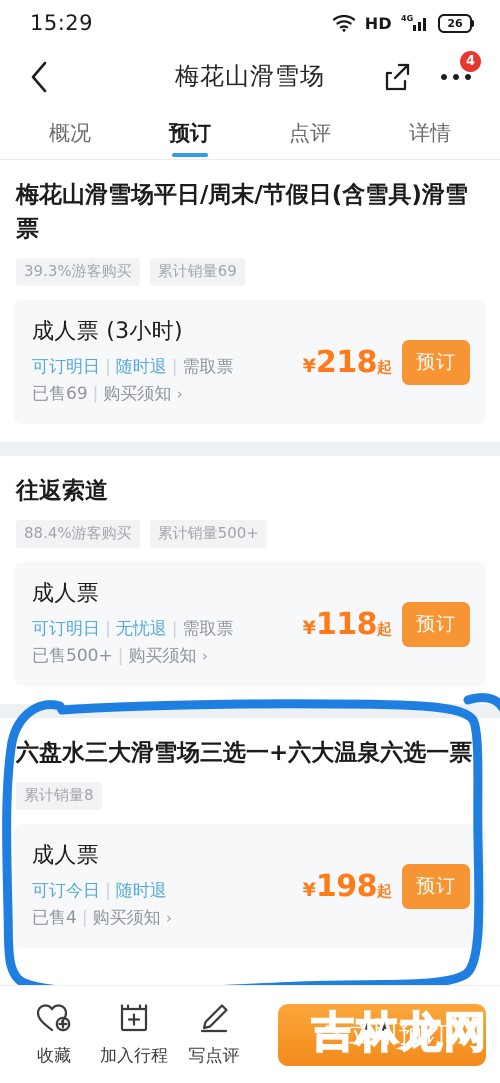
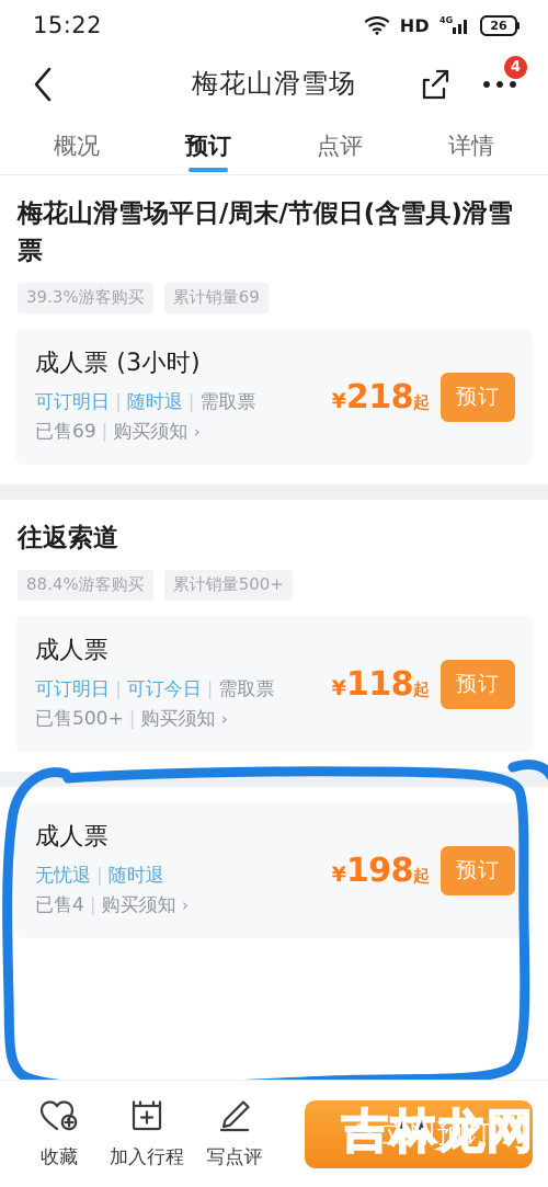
- 15:29
+ 15:22
  HD
  4G
  26
  梅花山滑雪场
  4
  概况
  预订
  点评
  详情
  梅花山滑雪场平日/周末/节假日(含雪具)滑雪票
  39.3%游客购买
  累计销量69
  成人票 (3小时)
  可订明日 | 随时退 | 需取票
  已售69 | 购买须知 ›
  ¥218起
  预订
  往返索道
  88.4%游客购买
  累计销量500+
  成人票
- 可订明日 | 无忧退 | 需取票
+ 可订明日 | 可订今日 | 需取票
  已售500+ | 购买须知 ›
  ¥118起
  预订
- 六盘水三大滑雪场三选一+六大温泉六选一票
- 累计销量8
  成人票
- 可订今日 | 随时退
+ 无忧退 | 随时退
  已售4 | 购买须知 ›
  ¥198起
  预订
  收藏
  加入行程
  写点评
  立即预订
  吉林龙网
